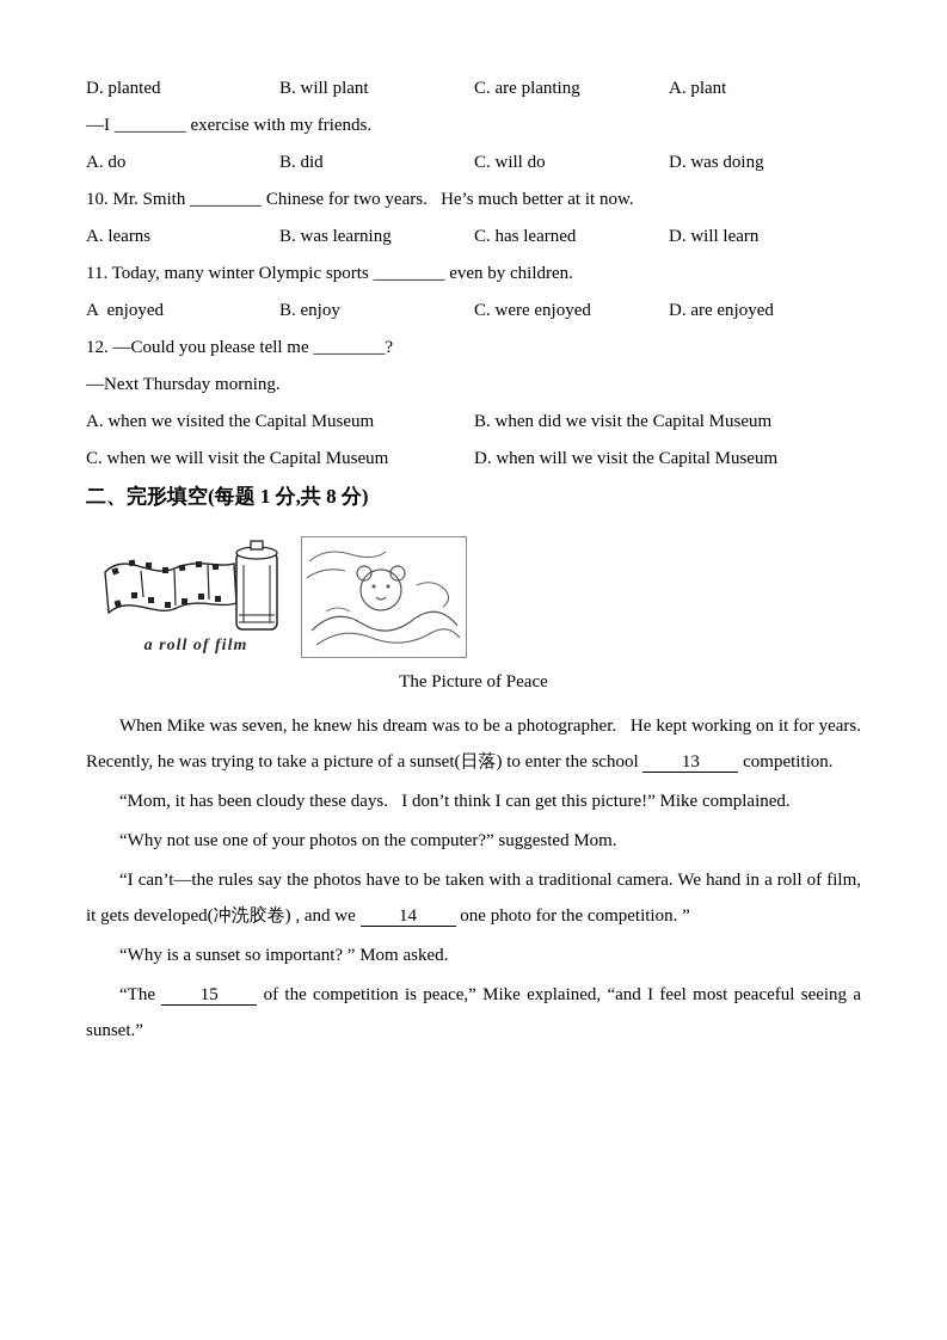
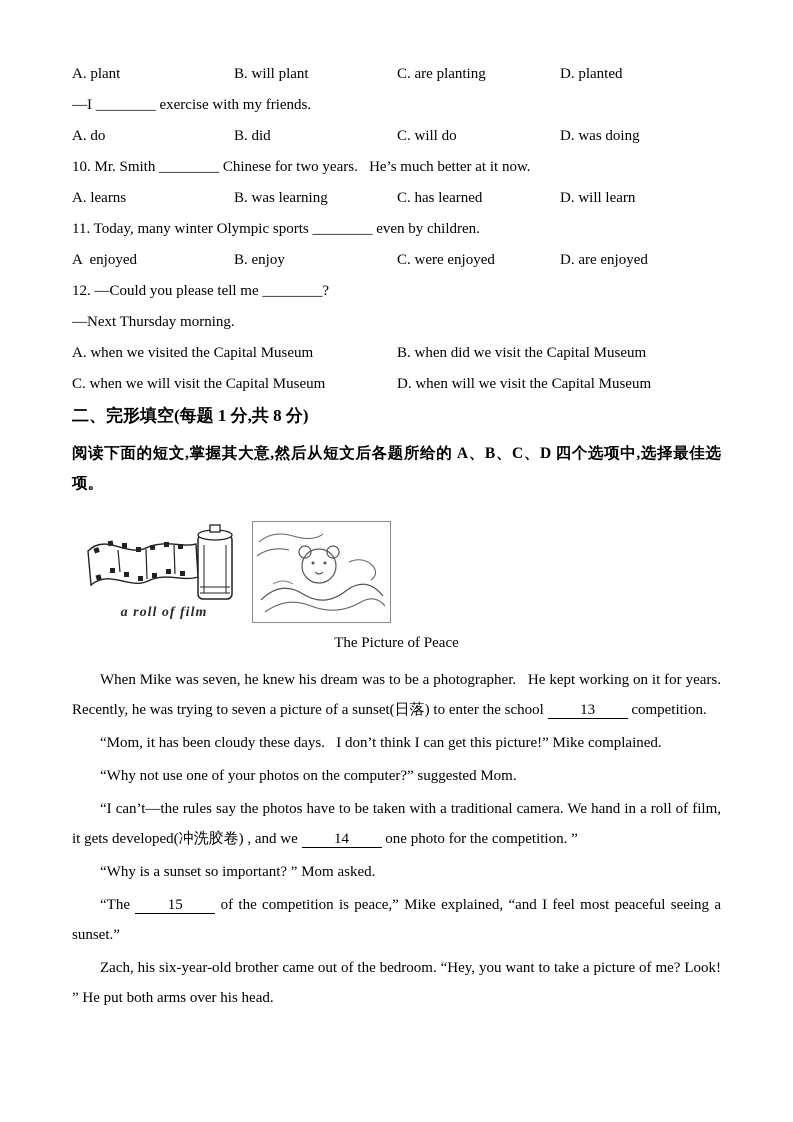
- D. planted
+ A. plant
  B. will plant
  C. are planting
- A. plant
+ D. planted
  —I ________ exercise with my friends.
  A. do
  B. did
  C. will do
  D. was doing
  10. Mr. Smith ________ Chinese for two years. He’s much better at it now.
  A. learns
  B. was learning
  C. has learned
  D. will learn
  11. Today, many winter Olympic sports ________ even by children.
  A enjoyed
  B. enjoy
  C. were enjoyed
  D. are enjoyed
  12. —Could you please tell me ________?
  —Next Thursday morning.
  A. when we visited the Capital Museum
  B. when did we visit the Capital Museum
  C. when we will visit the Capital Museum
  D. when will we visit the Capital Museum
  二、完形填空(每题 1 分,共 8 分)
+ 阅读下面的短文,掌握其大意,然后从短文后各题所给的 A、B、C、D 四个选项中,选择最佳选项。
  a roll of film
  The Picture of Peace
- When Mike was seven, he knew his dream was to be a photographer. He kept working on it for years. Recently, he was trying to take a picture of a sunset(日落) to enter the school 13 competition.
+ When Mike was seven, he knew his dream was to be a photographer. He kept working on it for years. Recently, he was trying to seven a picture of a sunset(日落) to enter the school 13 competition.
  “Mom, it has been cloudy these days. I don’t think I can get this picture!” Mike complained.
  “Why not use one of your photos on the computer?” suggested Mom.
  “I can’t—the rules say the photos have to be taken with a traditional camera. We hand in a roll of film, it gets developed(冲洗胶卷) , and we 14 one photo for the competition. ”
  “Why is a sunset so important? ” Mom asked.
  “The 15 of the competition is peace,” Mike explained, “and I feel most peaceful seeing a sunset.”
+ Zach, his six-year-old brother came out of the bedroom. “Hey, you want to take a picture of me? Look! ” He put both arms over his head.
